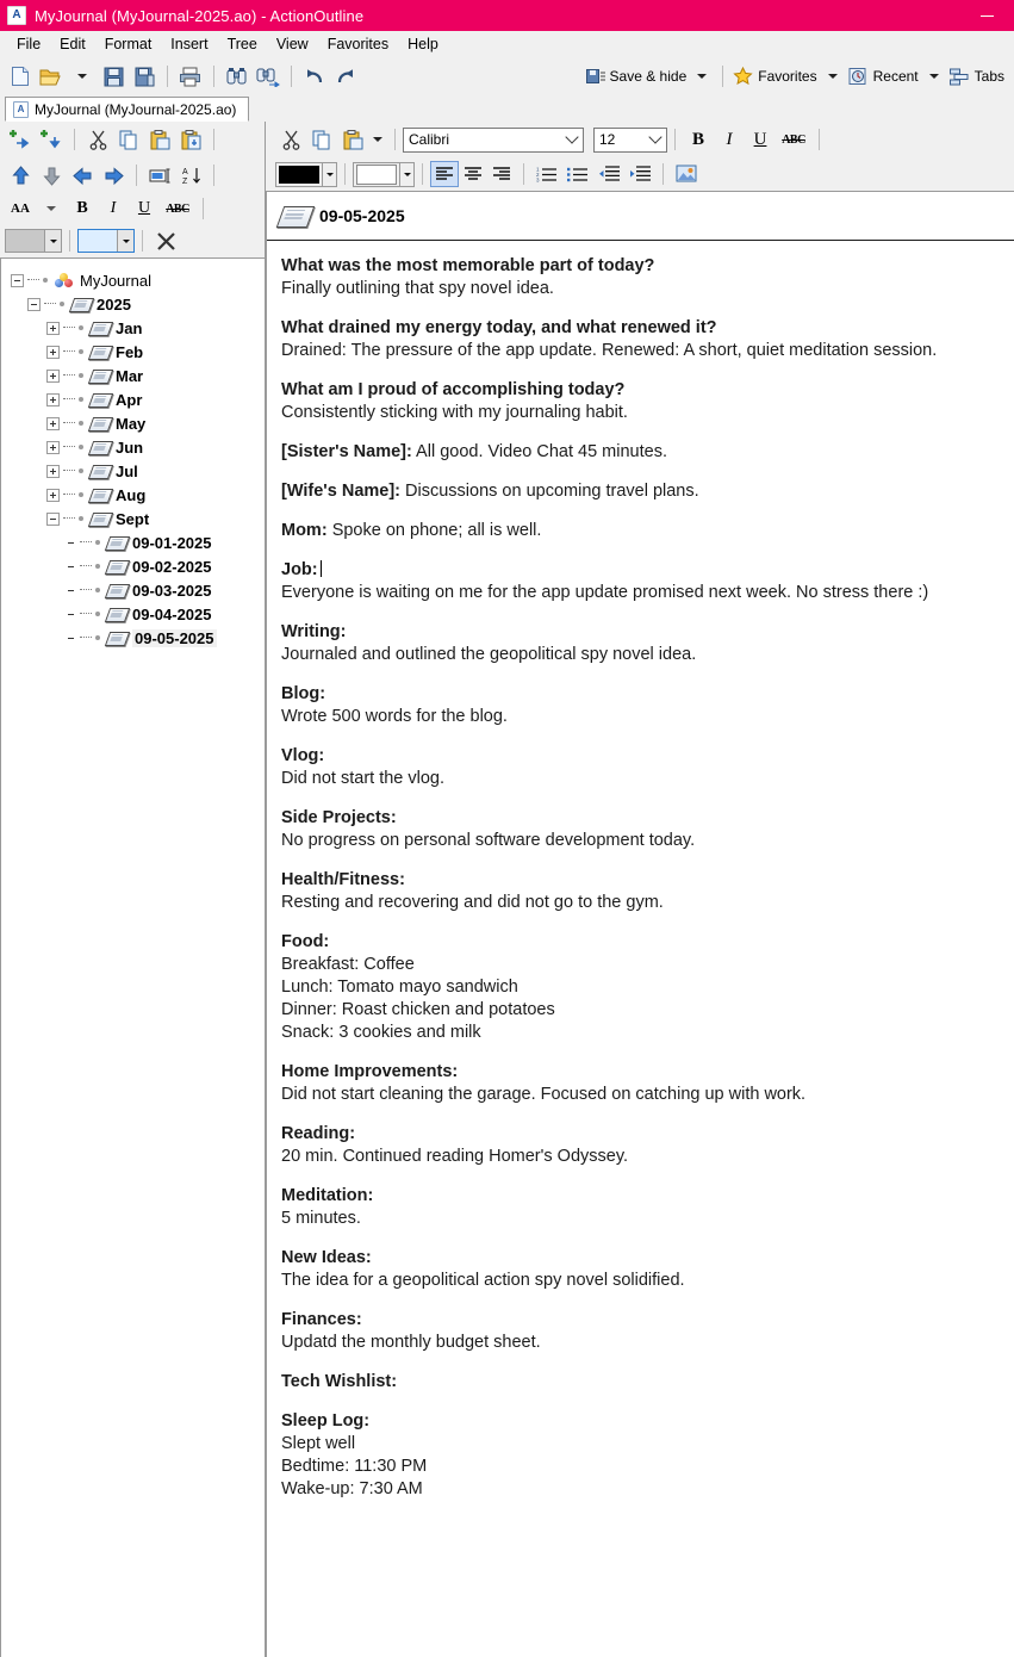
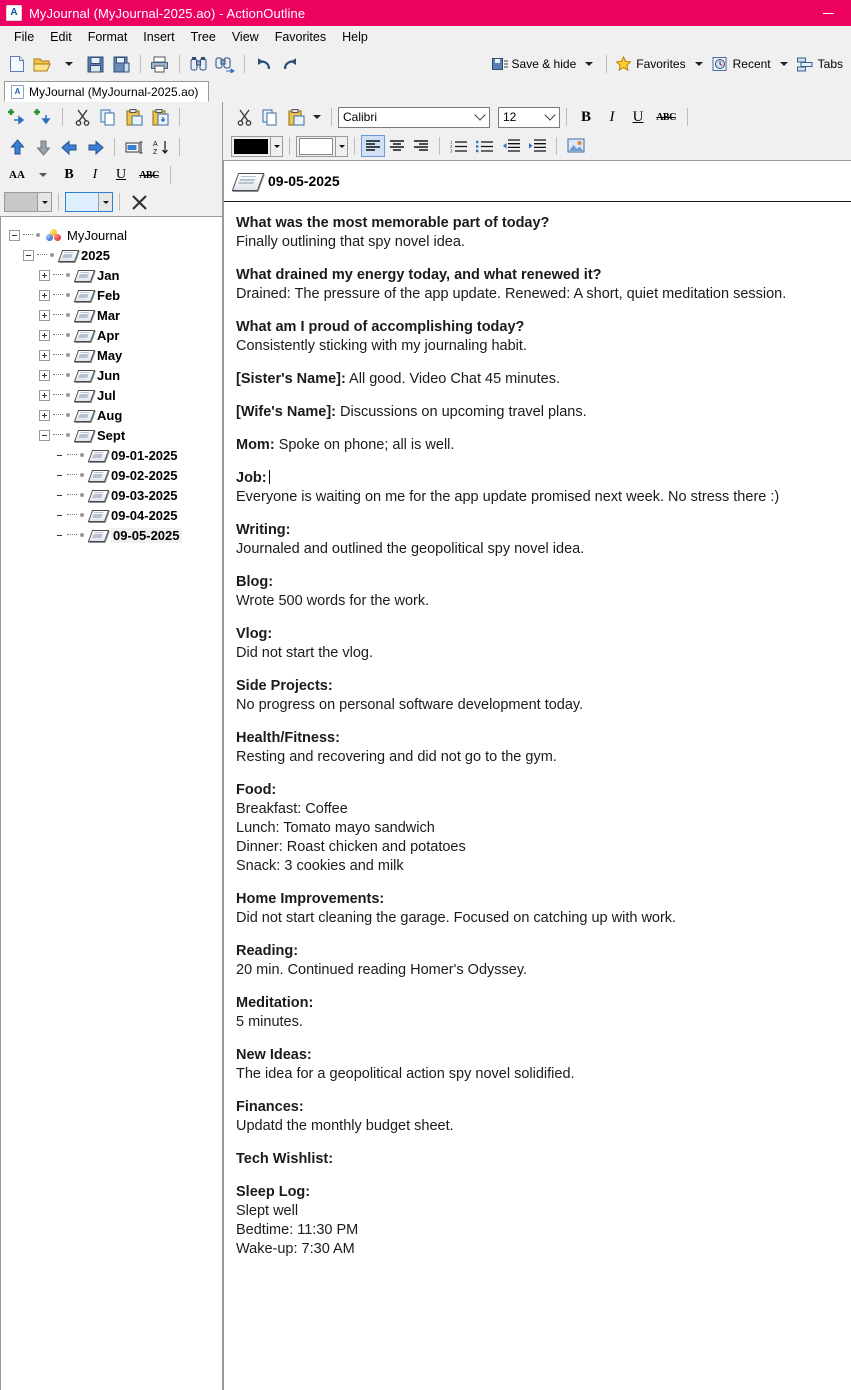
  A
  MyJournal (MyJournal-2025.ao) - ActionOutline
  File
  Edit
  Format
  Insert
  Tree
  View
  Favorites
  Help
  Save & hide
  Favorites
  Recent
  Tabs
  A
  MyJournal (MyJournal-2025.ao)
  AA
  B
  I
  U
  ABC
  MyJournal
  2025
  Jan
  Feb
  Mar
  Apr
  May
  Jun
  Jul
  Aug
  Sept
  09-01-2025
  09-02-2025
  09-03-2025
  09-04-2025
  09-05-2025
  Calibri
  12
  B
  I
  U
  ABC
  09-05-2025
  What was the most memorable part of today?
  Finally outlining that spy novel idea.
  What drained my energy today, and what renewed it?
  Drained: The pressure of the app update. Renewed: A short, quiet meditation session.
  What am I proud of accomplishing today?
  Consistently sticking with my journaling habit.
  [Sister's Name]: All good. Video Chat 45 minutes.
  [Wife's Name]: Discussions on upcoming travel plans.
  Mom: Spoke on phone; all is well.
  Job:
  Everyone is waiting on me for the app update promised next week. No stress there :)
  Writing:
  Journaled and outlined the geopolitical spy novel idea.
  Blog:
- Wrote 500 words for the blog.
+ Wrote 500 words for the work.
  Vlog:
  Did not start the vlog.
  Side Projects:
  No progress on personal software development today.
  Health/Fitness:
  Resting and recovering and did not go to the gym.
  Food:
  Breakfast: Coffee
  Lunch: Tomato mayo sandwich
  Dinner: Roast chicken and potatoes
  Snack: 3 cookies and milk
  Home Improvements:
  Did not start cleaning the garage. Focused on catching up with work.
  Reading:
  20 min. Continued reading Homer's Odyssey.
  Meditation:
  5 minutes.
  New Ideas:
  The idea for a geopolitical action spy novel solidified.
  Finances:
  Updatd the monthly budget sheet.
  Tech Wishlist:
  Sleep Log:
  Slept well
  Bedtime: 11:30 PM
  Wake-up: 7:30 AM
